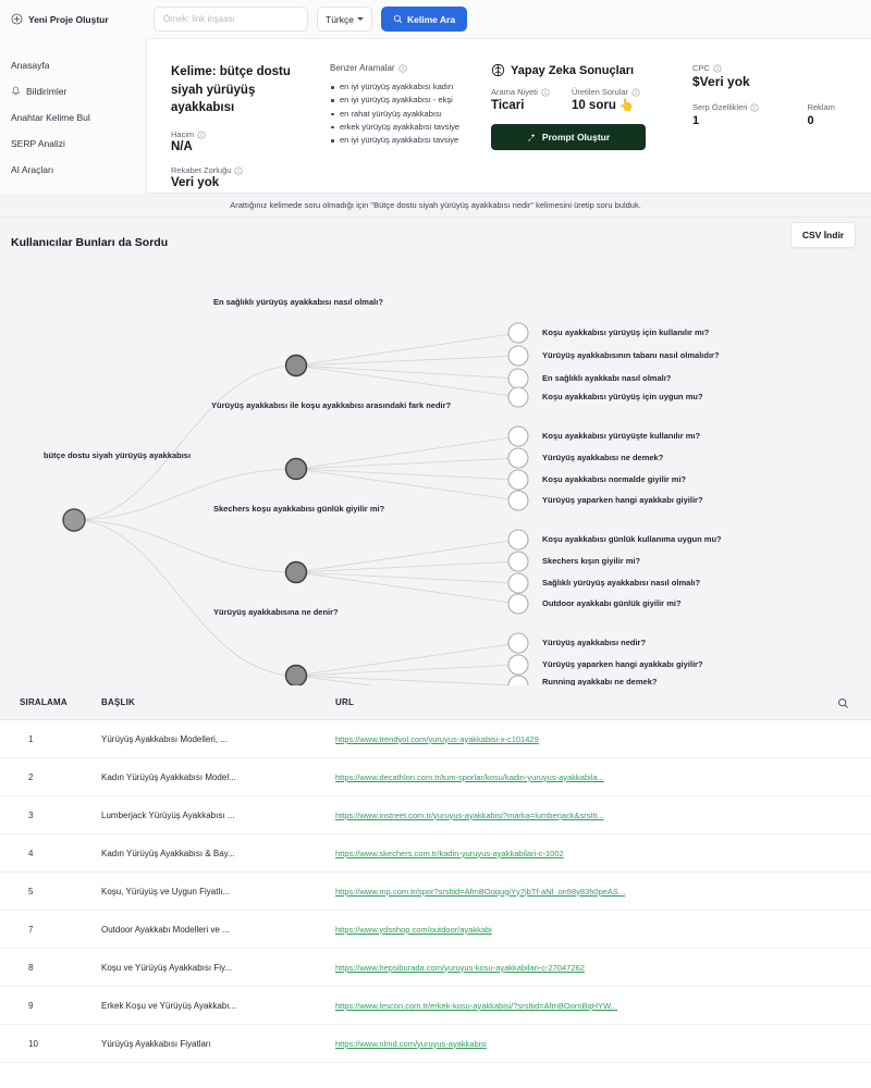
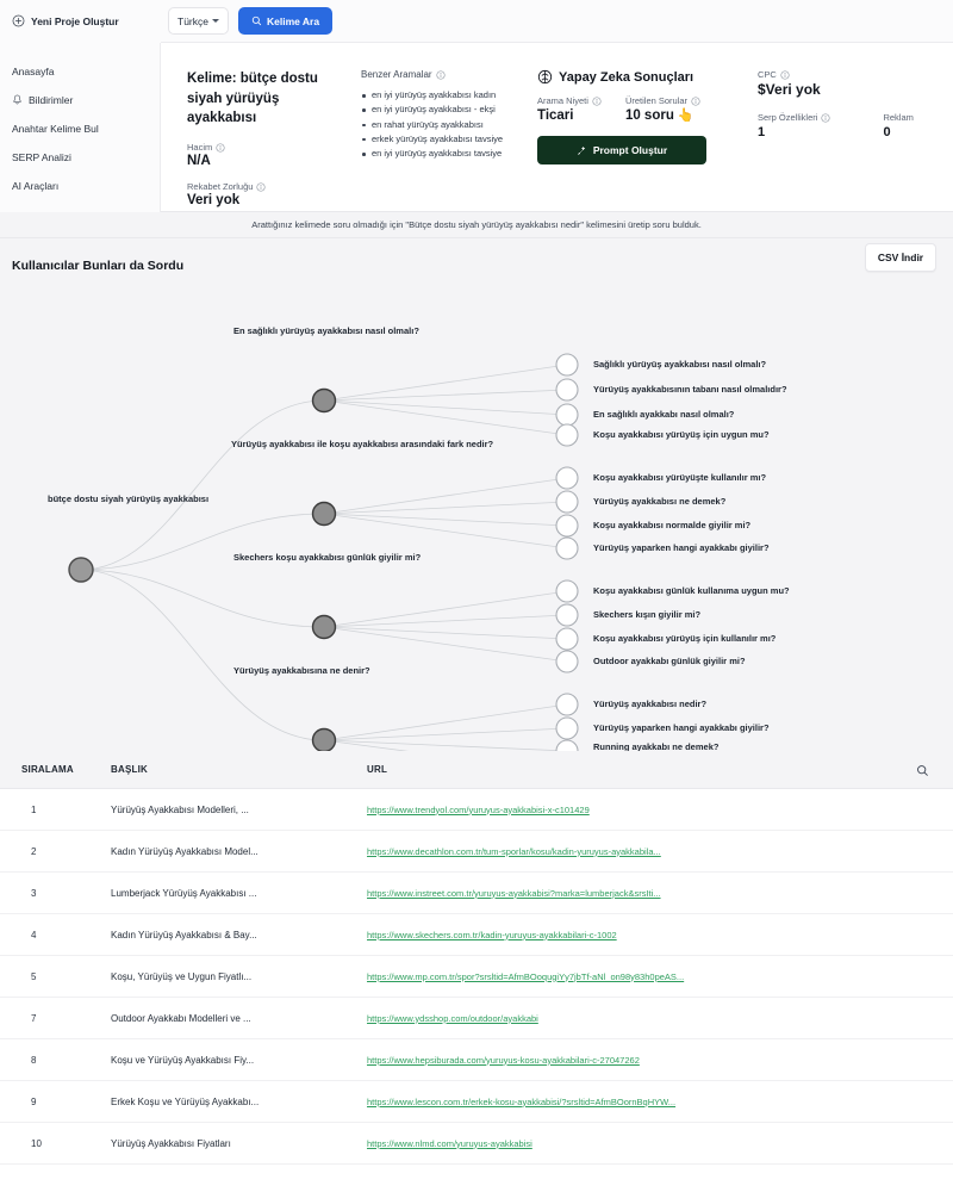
  Yeni Proje Oluştur
- Örnek: link inşaası
  Türkçe
  Kelime Ara
  Anasayfa
  Bildirimler
  Anahtar Kelime Bul
  SERP Analizi
  AI Araçları
  Kelime: bütçe dostu siyah yürüyüş ayakkabısı
  Hacim
  N/A
  Rekabet Zorluğu
  Veri yok
  Benzer Aramalar
  en iyi yürüyüş ayakkabısı kadın
  en iyi yürüyüş ayakkabısı - ekşi
  en rahat yürüyüş ayakkabısı
  erkek yürüyüş ayakkabısı tavsiye
  en iyi yürüyüş ayakkabısı tavsiye
  Yapay Zeka Sonuçları
  Arama Niyeti
  Ticari
  Üretilen Sorular
  10 soru
  👆
  Prompt Oluştur
  CPC
  $Veri yok
  Serp Özellikleri
  1
  Reklam
  0
  Arattığınız kelimede soru olmadığı için "Bütçe dostu siyah yürüyüş ayakkabısı nedir" kelimesini üretip soru bulduk.
  Kullanıcılar Bunları da Sordu
  CSV İndir
  bütçe dostu siyah yürüyüş ayakkabısı
  En sağlıklı yürüyüş ayakkabısı nasıl olmalı?
  Yürüyüş ayakkabısı ile koşu ayakkabısı arasındaki fark nedir?
  Skechers koşu ayakkabısı günlük giyilir mi?
  Yürüyüş ayakkabısına ne denir?
- Koşu ayakkabısı yürüyüş için kullanılır mı?
+ Sağlıklı yürüyüş ayakkabısı nasıl olmalı?
  Yürüyüş ayakkabısının tabanı nasıl olmalıdır?
  En sağlıklı ayakkabı nasıl olmalı?
  Koşu ayakkabısı yürüyüş için uygun mu?
  Koşu ayakkabısı yürüyüşte kullanılır mı?
  Yürüyüş ayakkabısı ne demek?
  Koşu ayakkabısı normalde giyilir mi?
  Yürüyüş yaparken hangi ayakkabı giyilir?
  Koşu ayakkabısı günlük kullanıma uygun mu?
  Skechers kışın giyilir mi?
- Sağlıklı yürüyüş ayakkabısı nasıl olmalı?
+ Koşu ayakkabısı yürüyüş için kullanılır mı?
  Outdoor ayakkabı günlük giyilir mi?
  Yürüyüş ayakkabısı nedir?
  Yürüyüş yaparken hangi ayakkabı giyilir?
  Running ayakkabı ne demek?
  SIRALAMA
  BAŞLIK
  URL
  1
  Yürüyüş Ayakkabısı Modelleri, ...
  https://www.trendyol.com/yuruyus-ayakkabisi-x-c101429
  2
  Kadın Yürüyüş Ayakkabısı Model...
  https://www.decathlon.com.tr/tum-sporlar/kosu/kadin-yuruyus-ayakkabila...
  3
  Lumberjack Yürüyüş Ayakkabısı ...
  https://www.instreet.com.tr/yuruyus-ayakkabisi?marka=lumberjack&srsIti...
  4
  Kadın Yürüyüş Ayakkabısı & Bay...
  https://www.skechers.com.tr/kadin-yuruyus-ayakkabilari-c-1002
  5
  Koşu, Yürüyüş ve Uygun Fiyatlı...
  https://www.mp.com.tr/spor?srsltid=AfmBOoqugiYy7jbTf-aNl_on98y83h0peAS...
  7
  Outdoor Ayakkabı Modelleri ve ...
  https://www.ydsshop.com/outdoor/ayakkabi
  8
  Koşu ve Yürüyüş Ayakkabısı Fiy...
  https://www.hepsiburada.com/yuruyus-kosu-ayakkabilari-c-27047262
  9
  Erkek Koşu ve Yürüyüş Ayakkabı...
  https://www.lescon.com.tr/erkek-kosu-ayakkabisi/?srsltid=AfmBOornBqHYW...
  10
  Yürüyüş Ayakkabısı Fiyatları
  https://www.nlmd.com/yuruyus-ayakkabisi
